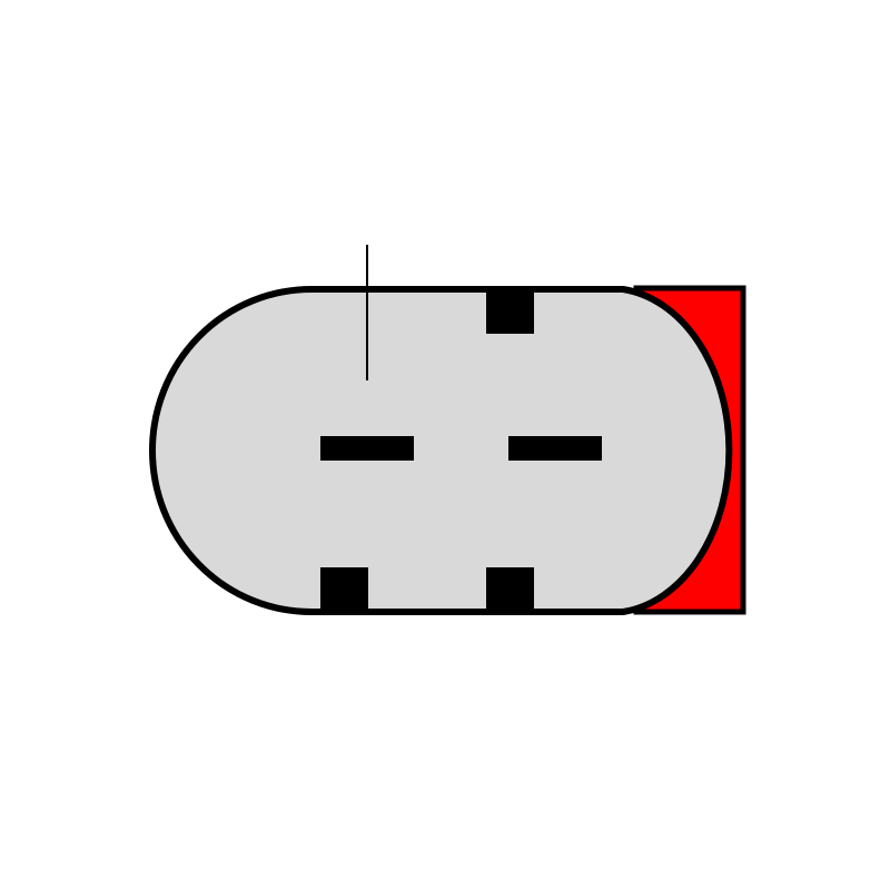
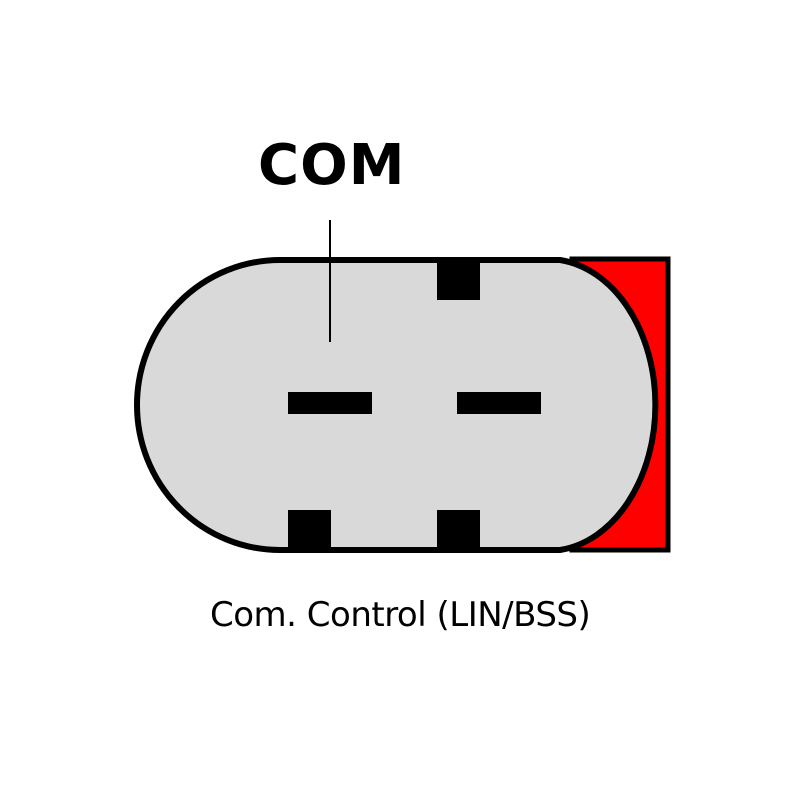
+ COM
+ Com. Control (LIN/BSS)
